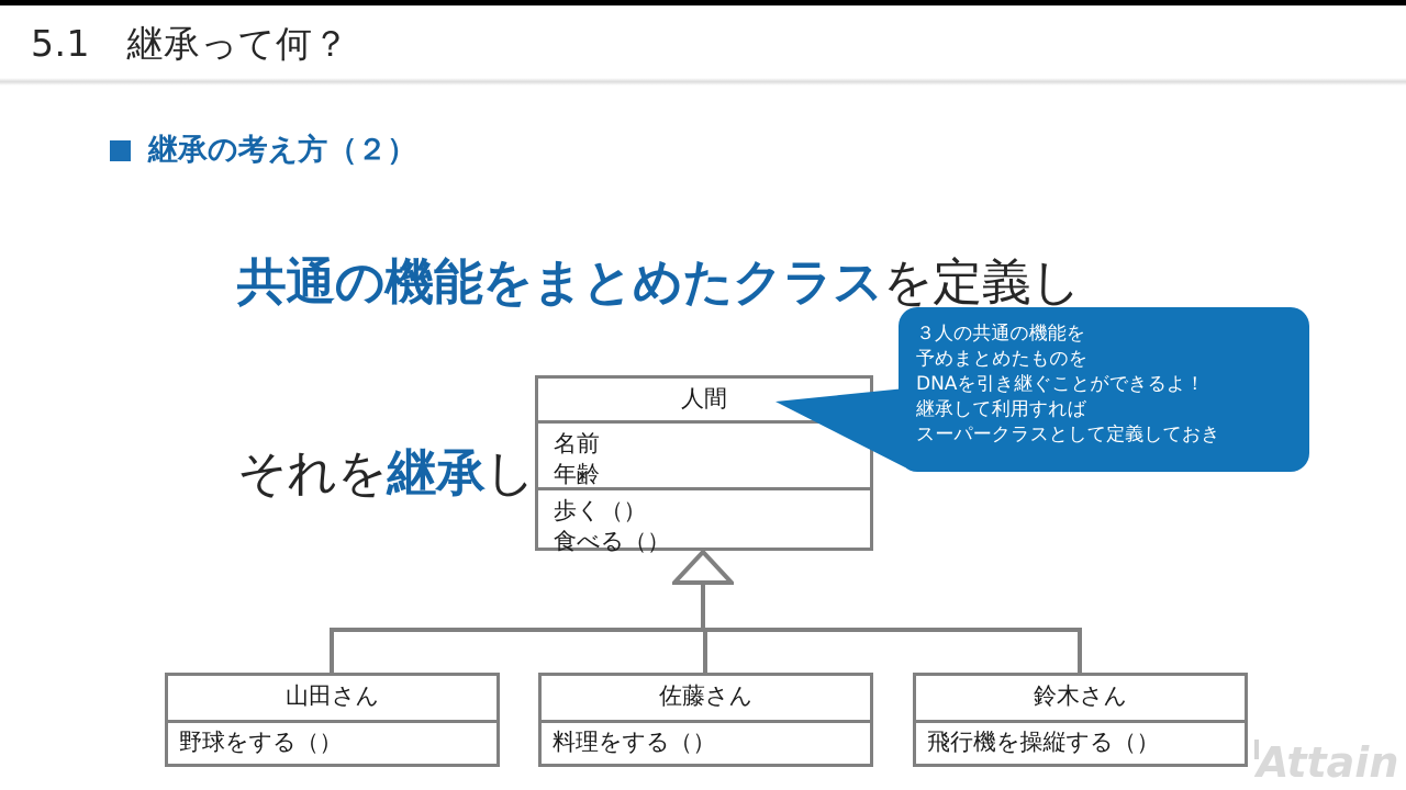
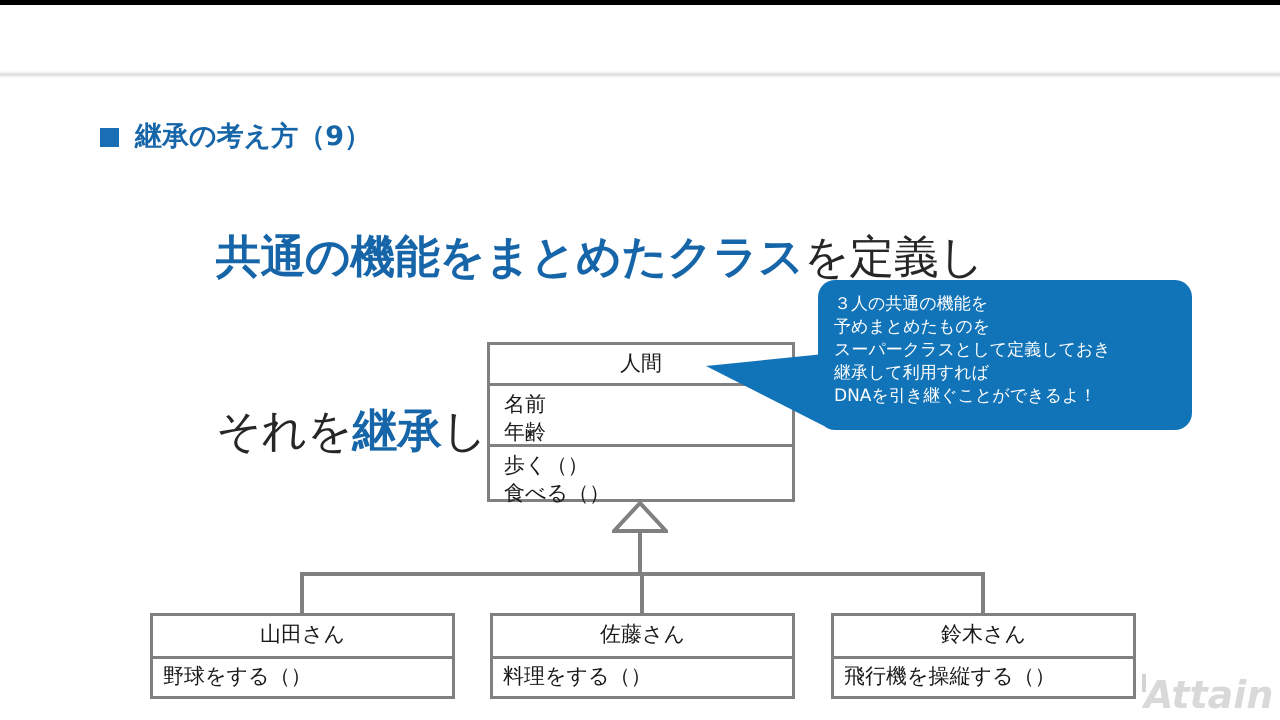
- 5.1 継承って何？
- 継承の考え方（２）
+ 継承の考え方（9）
  共通の機能をまとめたクラスを定義し
  人間
  名前
  年齢
  歩く（）
  食べる（）
  山田さん
  野球をする（）
  佐藤さん
  料理をする（）
  鈴木さん
  飛行機を操縦する（）
  ３人の共通の機能を
  予めまとめたものを
- DNAを引き継ぐことができるよ！
+ スーパークラスとして定義しておき
  継承して利用すれば
- スーパークラスとして定義しておき
+ DNAを引き継ぐことができるよ！
  Attain
